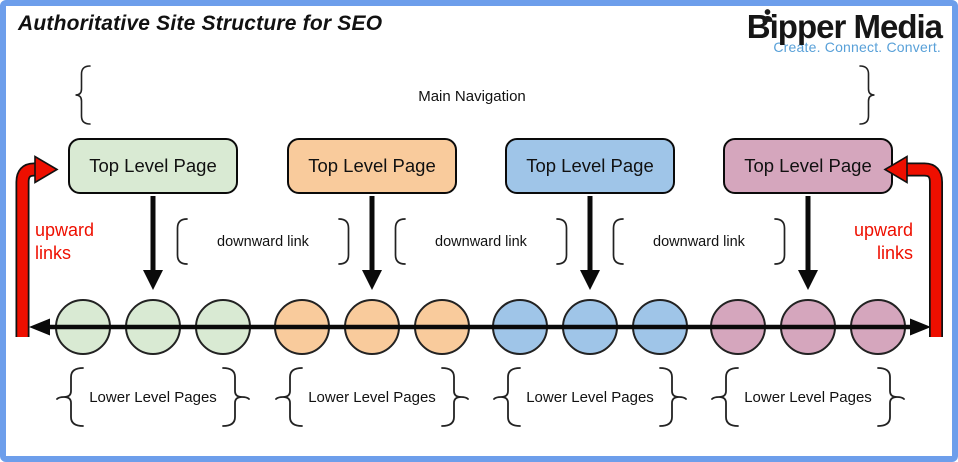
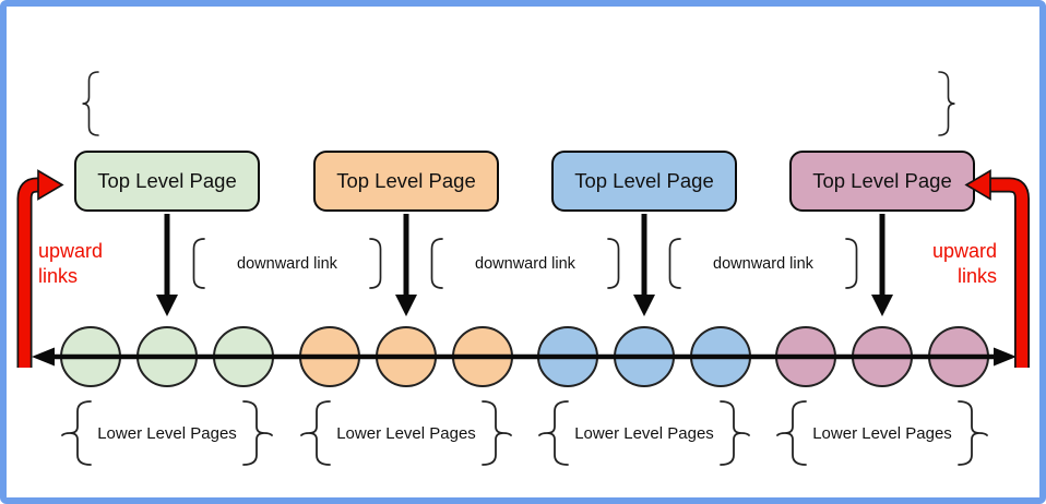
- Authoritative Site Structure for SEO
- Bipper Media
- Create. Connect. Convert.
- Main Navigation
  Top Level Page
  Top Level Page
  Top Level Page
  Top Level Page
  upward
  links
  upward
  links
  downward link
  downward link
  downward link
  Lower Level Pages
  Lower Level Pages
  Lower Level Pages
  Lower Level Pages
